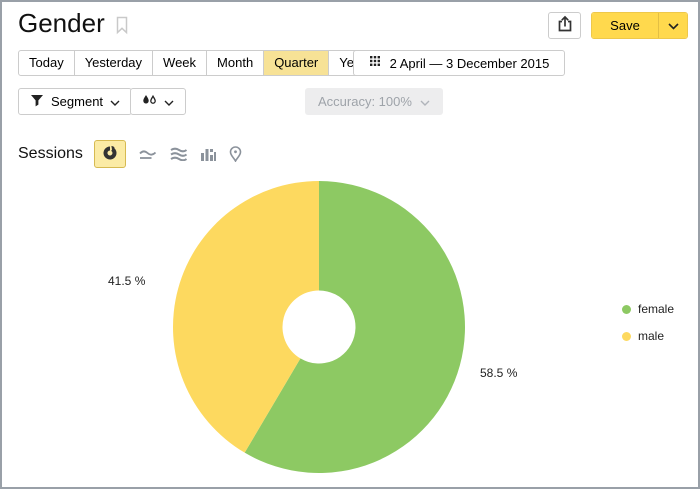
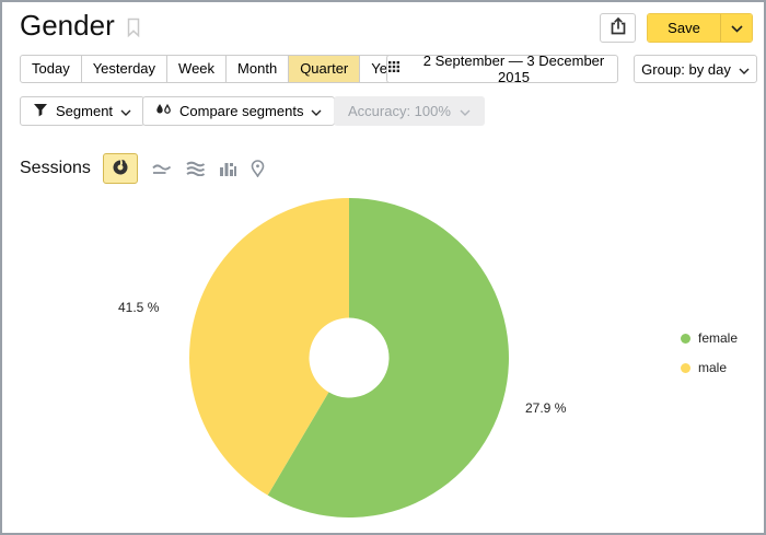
  Gender
  Save
  Today
  Yesterday
  Week
  Month
  Quarter
- 2 April — 3 December 2015
+ 2 September — 3 December 2015
+ Group: by day
  Segment
+ Compare segments
  Accuracy: 100%
  Sessions
  41.5 %
- 58.5 %
+ 27.9 %
  female
  male
